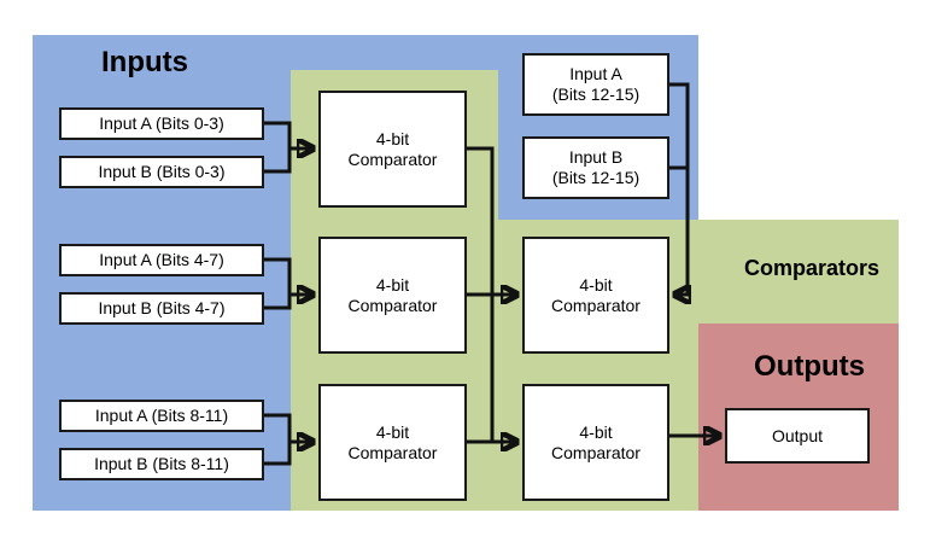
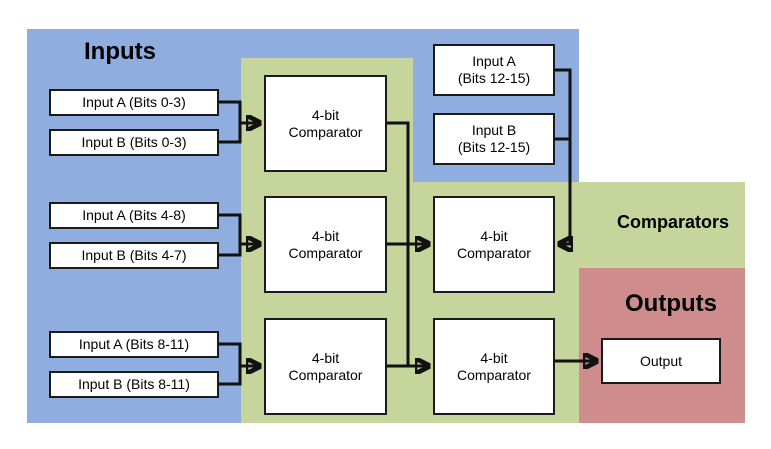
  Inputs
  Comparators
  Outputs
  Input A (Bits 0-3)
  Input B (Bits 0-3)
- Input A (Bits 4-7)
+ Input A (Bits 4-8)
  Input B (Bits 4-7)
  Input A (Bits 8-11)
  Input B (Bits 8-11)
  Input A
  (Bits 12-15)
  Input B
  (Bits 12-15)
  4-bit
  Comparator
  4-bit
  Comparator
  4-bit
  Comparator
  4-bit
  Comparator
  4-bit
  Comparator
  Output
